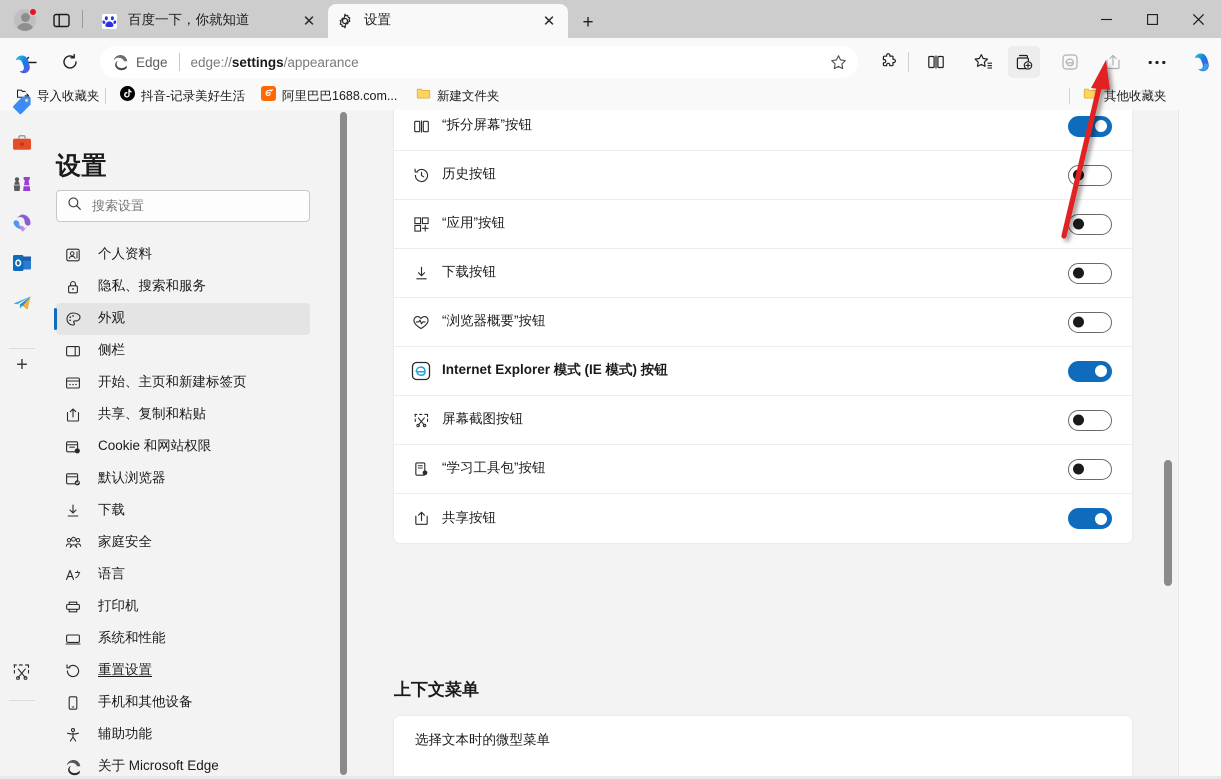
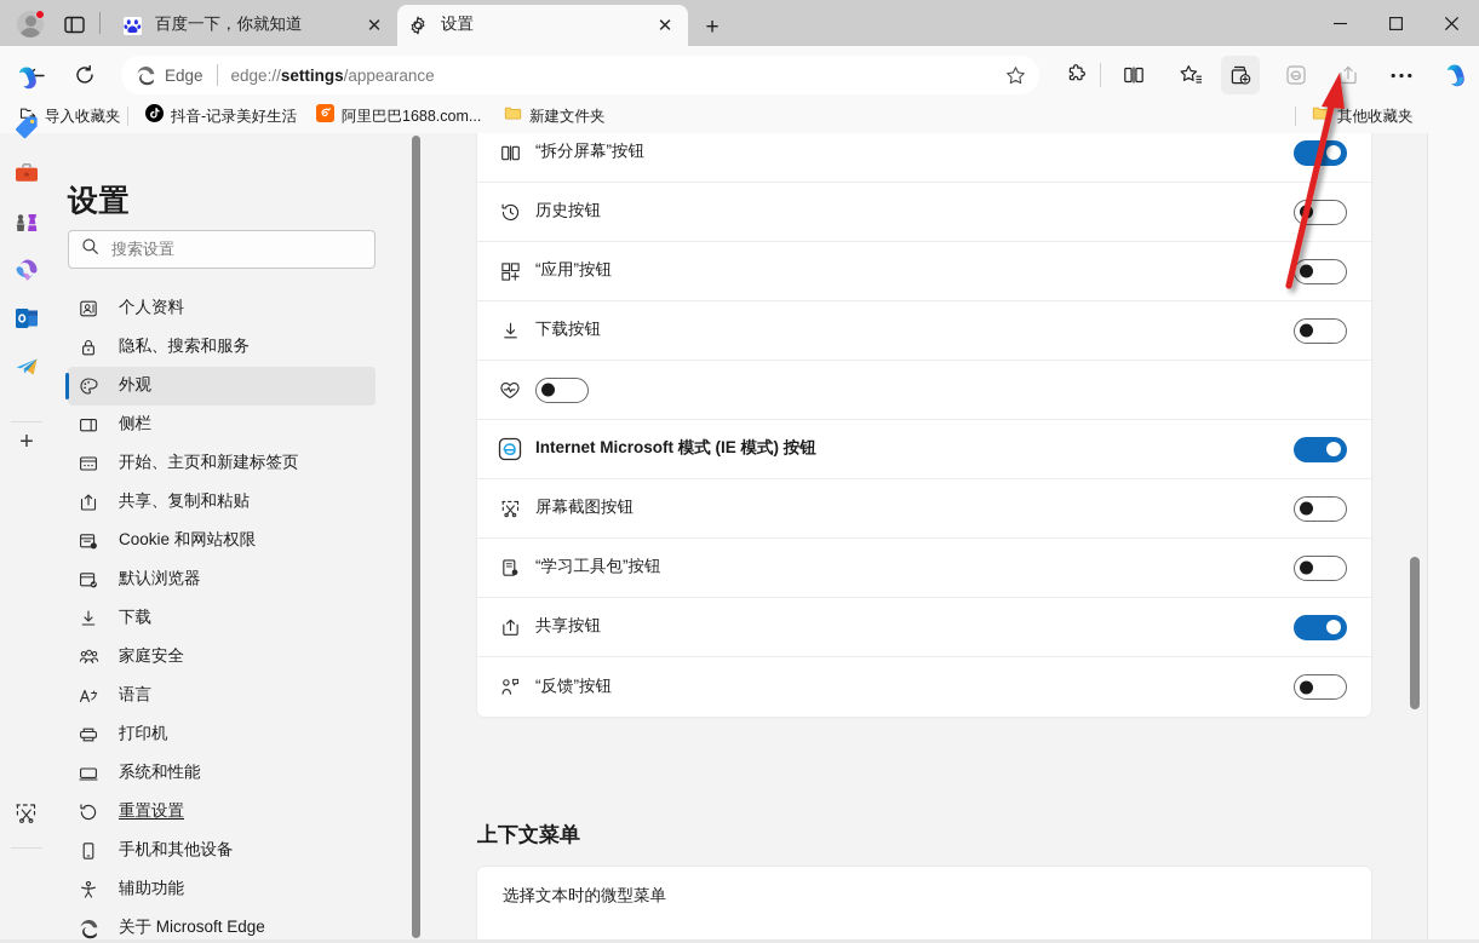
  百度一下，你就知道
  ✕
  设置
  ✕
  +
  Edge
  edge://settings/appearance
  导入收藏夹
  抖音-记录美好生活
  阿里巴巴1688.com...
  新建文件夹
  其他收藏夹
  设置
  搜索设置
  个人资料
  隐私、搜索和服务
  外观
  侧栏
  开始、主页和新建标签页
  共享、复制和粘贴
  Cookie 和网站权限
  默认浏览器
  下载
  家庭安全
  语言
  打印机
  系统和性能
  重置设置
  手机和其他设备
  辅助功能
  关于 Microsoft Edge
  “拆分屏幕”按钮
  历史按钮
  “应用”按钮
  下载按钮
- “浏览器概要”按钮
- Internet Explorer 模式 (IE 模式) 按钮
+ Internet Microsoft 模式 (IE 模式) 按钮
  屏幕截图按钮
  “学习工具包”按钮
  共享按钮
+ “反馈”按钮
  上下文菜单
  选择文本时的微型菜单
  +
